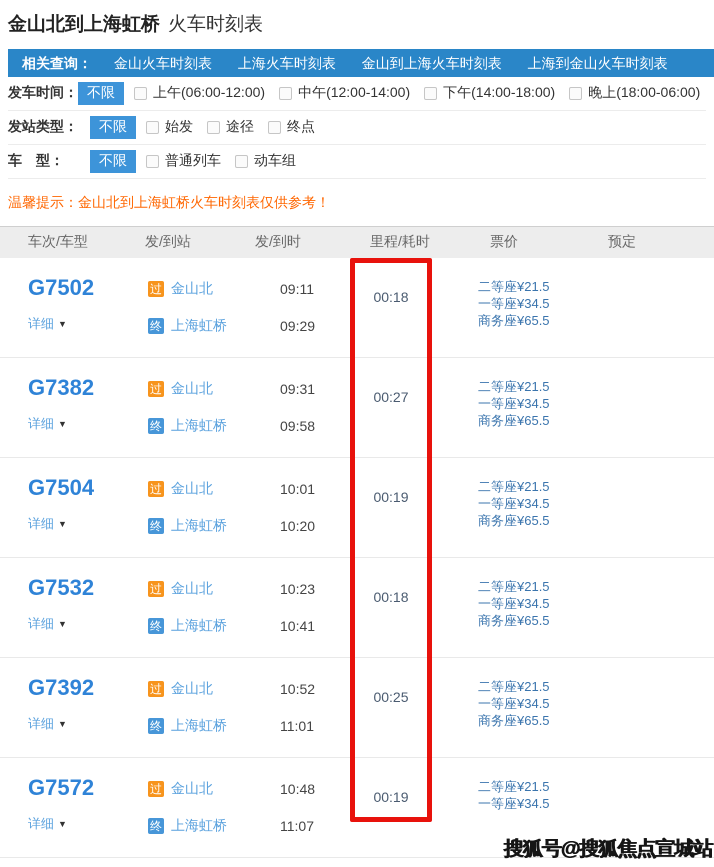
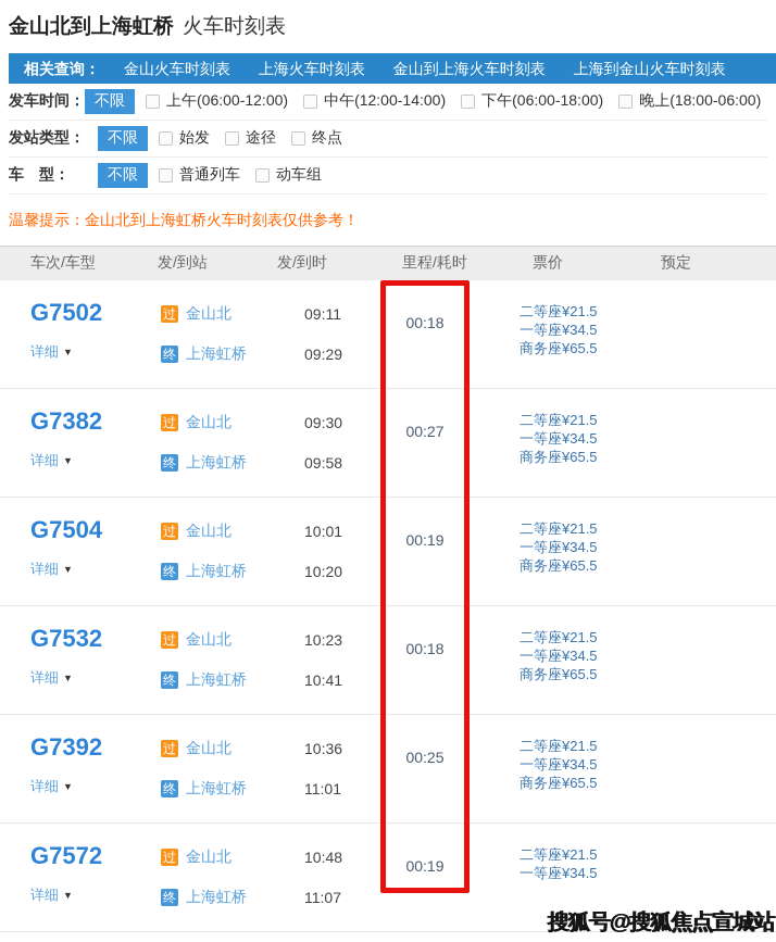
  金山北到上海虹桥 火车时刻表
  相关查询：
  金山火车时刻表 上海火车时刻表 金山到上海火车时刻表 上海到金山火车时刻表
  发车时间：
  不限
  上午(06:00-12:00)
  中午(12:00-14:00)
- 下午(14:00-18:00)
+ 下午(06:00-18:00)
  晚上(18:00-06:00)
  发站类型：
  不限
  始发
  途径
  终点
  车 型：
  不限
  普通列车
  动车组
  温馨提示：金山北到上海虹桥火车时刻表仅供参考！
  车次/车型
  发/到站
  发/到时
  里程/耗时
  票价
  预定
  G7502
  详细
  ▼
  过
  金山北
  终
  上海虹桥
  09:11
  09:29
  00:18
  二等座¥21.5
  一等座¥34.5
  商务座¥65.5
  G7382
  详细
  ▼
  过
  金山北
  终
  上海虹桥
- 09:31
+ 09:30
  09:58
  00:27
  二等座¥21.5
  一等座¥34.5
  商务座¥65.5
  G7504
  详细
  ▼
  过
  金山北
  终
  上海虹桥
  10:01
  10:20
  00:19
  二等座¥21.5
  一等座¥34.5
  商务座¥65.5
  G7532
  详细
  ▼
  过
  金山北
  终
  上海虹桥
  10:23
  10:41
  00:18
  二等座¥21.5
  一等座¥34.5
  商务座¥65.5
  G7392
  详细
  ▼
  过
  金山北
  终
  上海虹桥
- 10:52
+ 10:36
  11:01
  00:25
  二等座¥21.5
  一等座¥34.5
  商务座¥65.5
  G7572
  详细
  ▼
  过
  金山北
  终
  上海虹桥
  10:48
  11:07
  00:19
  二等座¥21.5
  一等座¥34.5
  搜狐号@搜狐焦点宣城站
